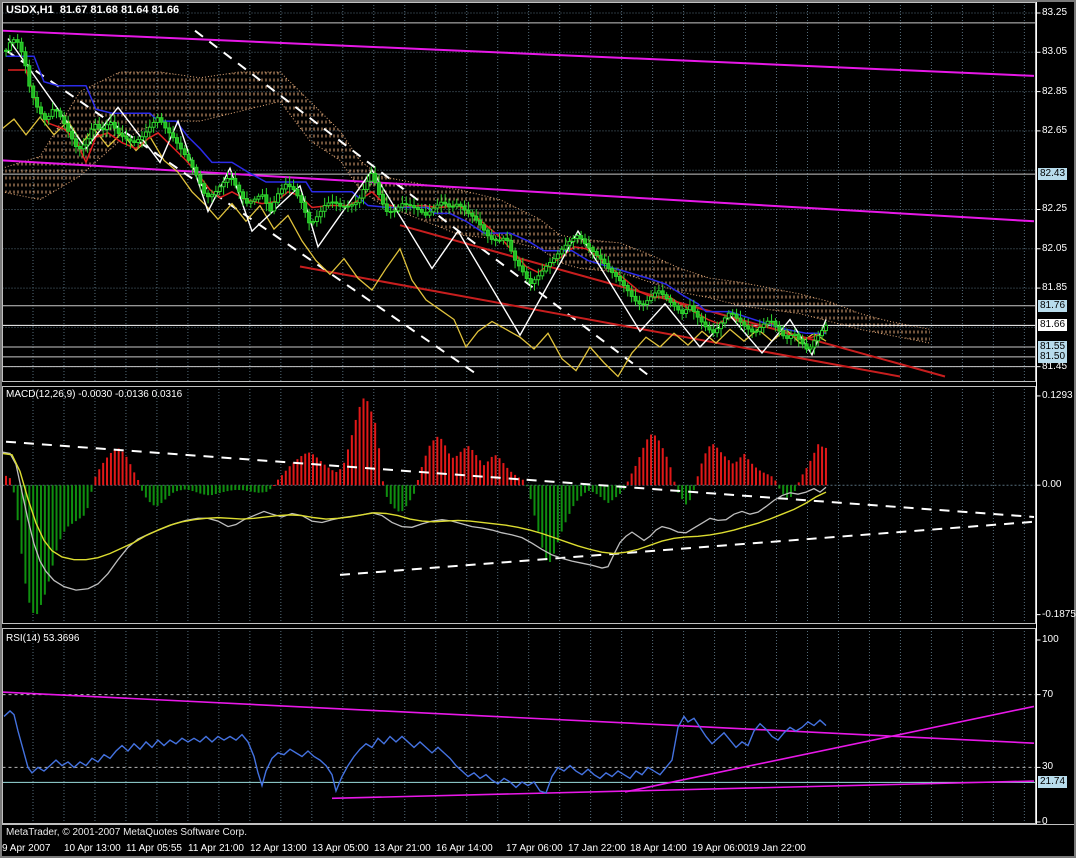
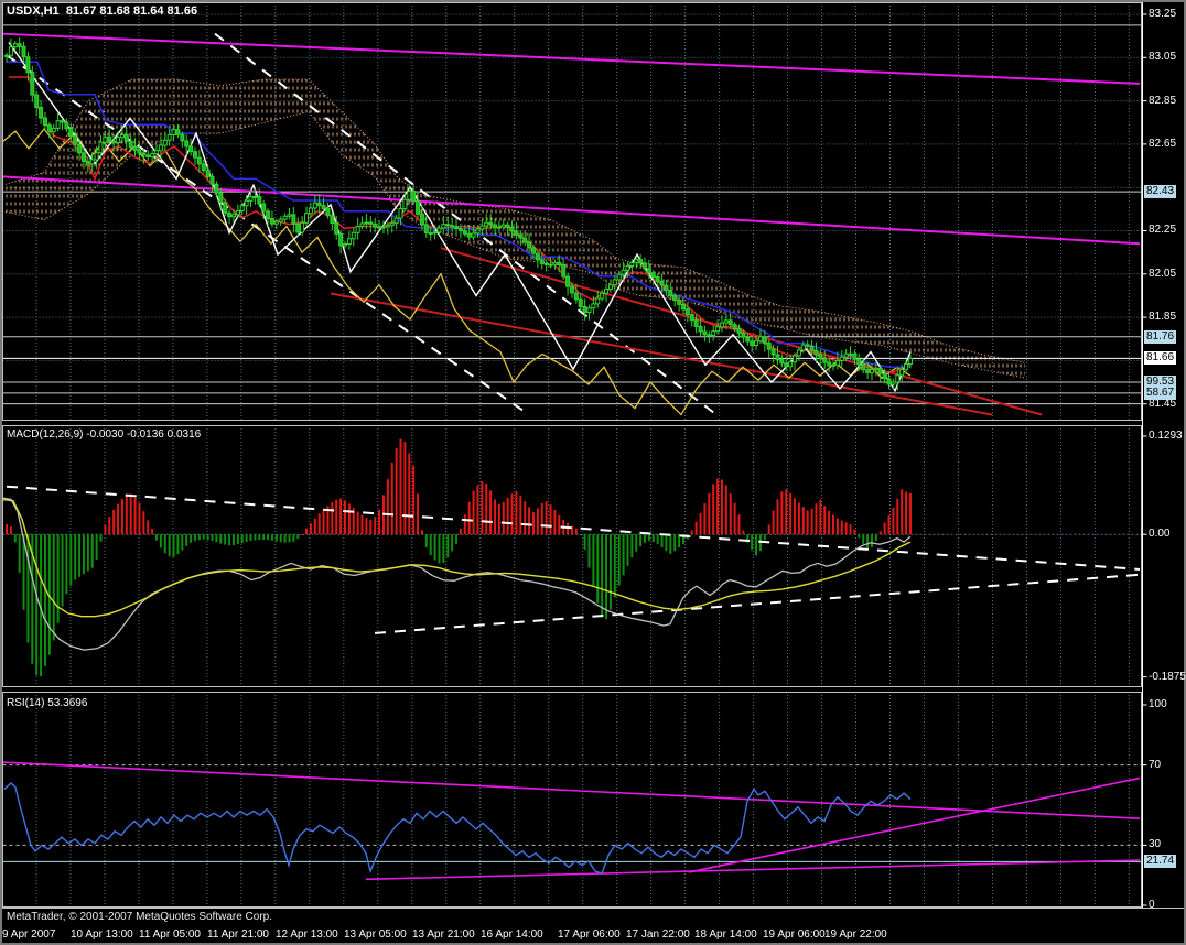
  USDX,H1 81.67 81.68 81.64 81.66
  MACD(12,26,9) -0.0030 -0.0136 0.0316
  RSI(14) 53.3696
  MetaTrader, © 2001-2007 MetaQuotes Software Corp.
  83.25
  83.05
  82.85
  82.65
  82.25
  82.05
  81.85
  81.45
  82.43
  81.76
  81.66
- 81.55
+ 99.53
- 81.50
+ 58.67
  0.1293
  0.00
  -0.1875
  100
  70
  30
  0
  21.74
  9 Apr 2007
  10 Apr 13:00
- 11 Apr 05:55
+ 11 Apr 05:00
  11 Apr 21:00
  12 Apr 13:00
  13 Apr 05:00
  13 Apr 21:00
  16 Apr 14:00
  17 Apr 06:00
  17 Jan 22:00
  18 Apr 14:00
  19 Apr 06:00
- 19 Jan 22:00
+ 19 Apr 22:00
